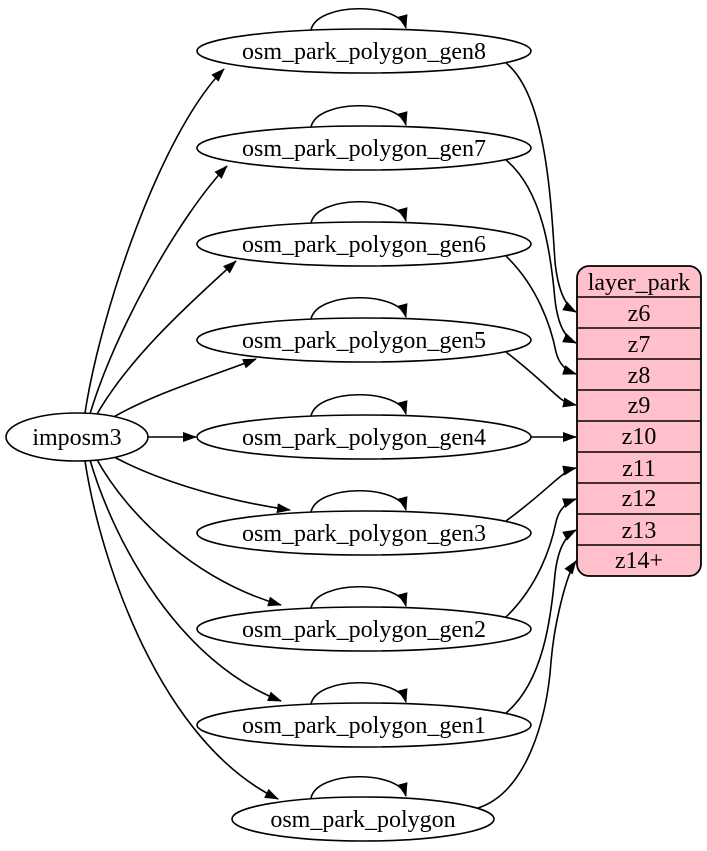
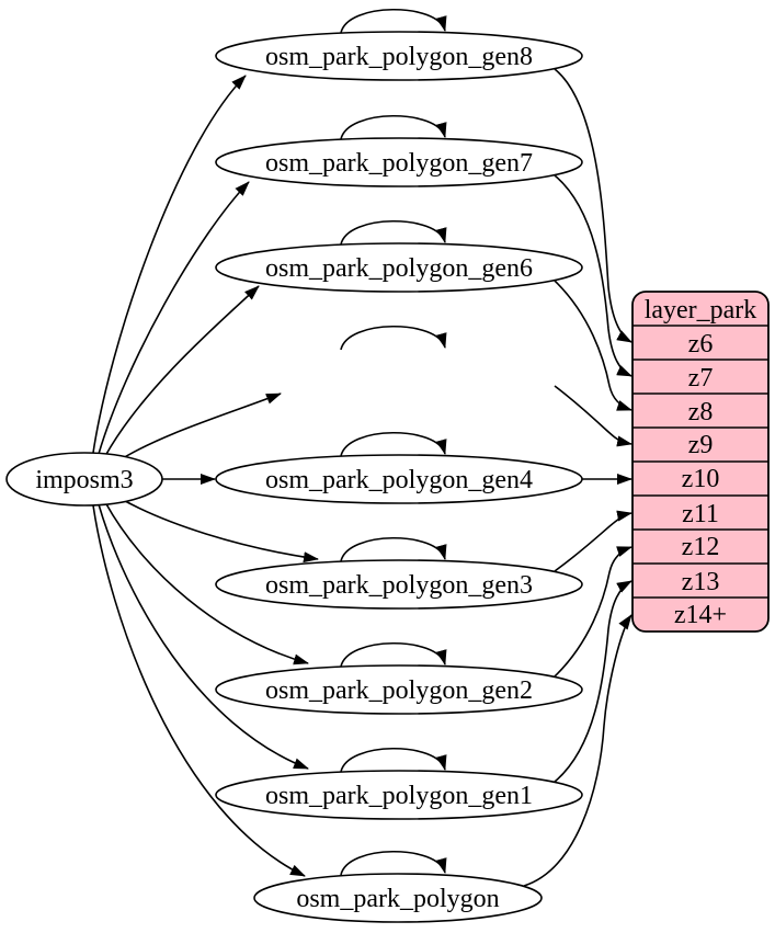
  imposm3
  osm_park_polygon_gen8
  osm_park_polygon_gen7
  osm_park_polygon_gen6
- osm_park_polygon_gen5
  osm_park_polygon_gen4
  osm_park_polygon_gen3
  osm_park_polygon_gen2
  osm_park_polygon_gen1
  osm_park_polygon
  layer_park
  z6
  z7
  z8
  z9
  z10
  z11
  z12
  z13
  z14+
